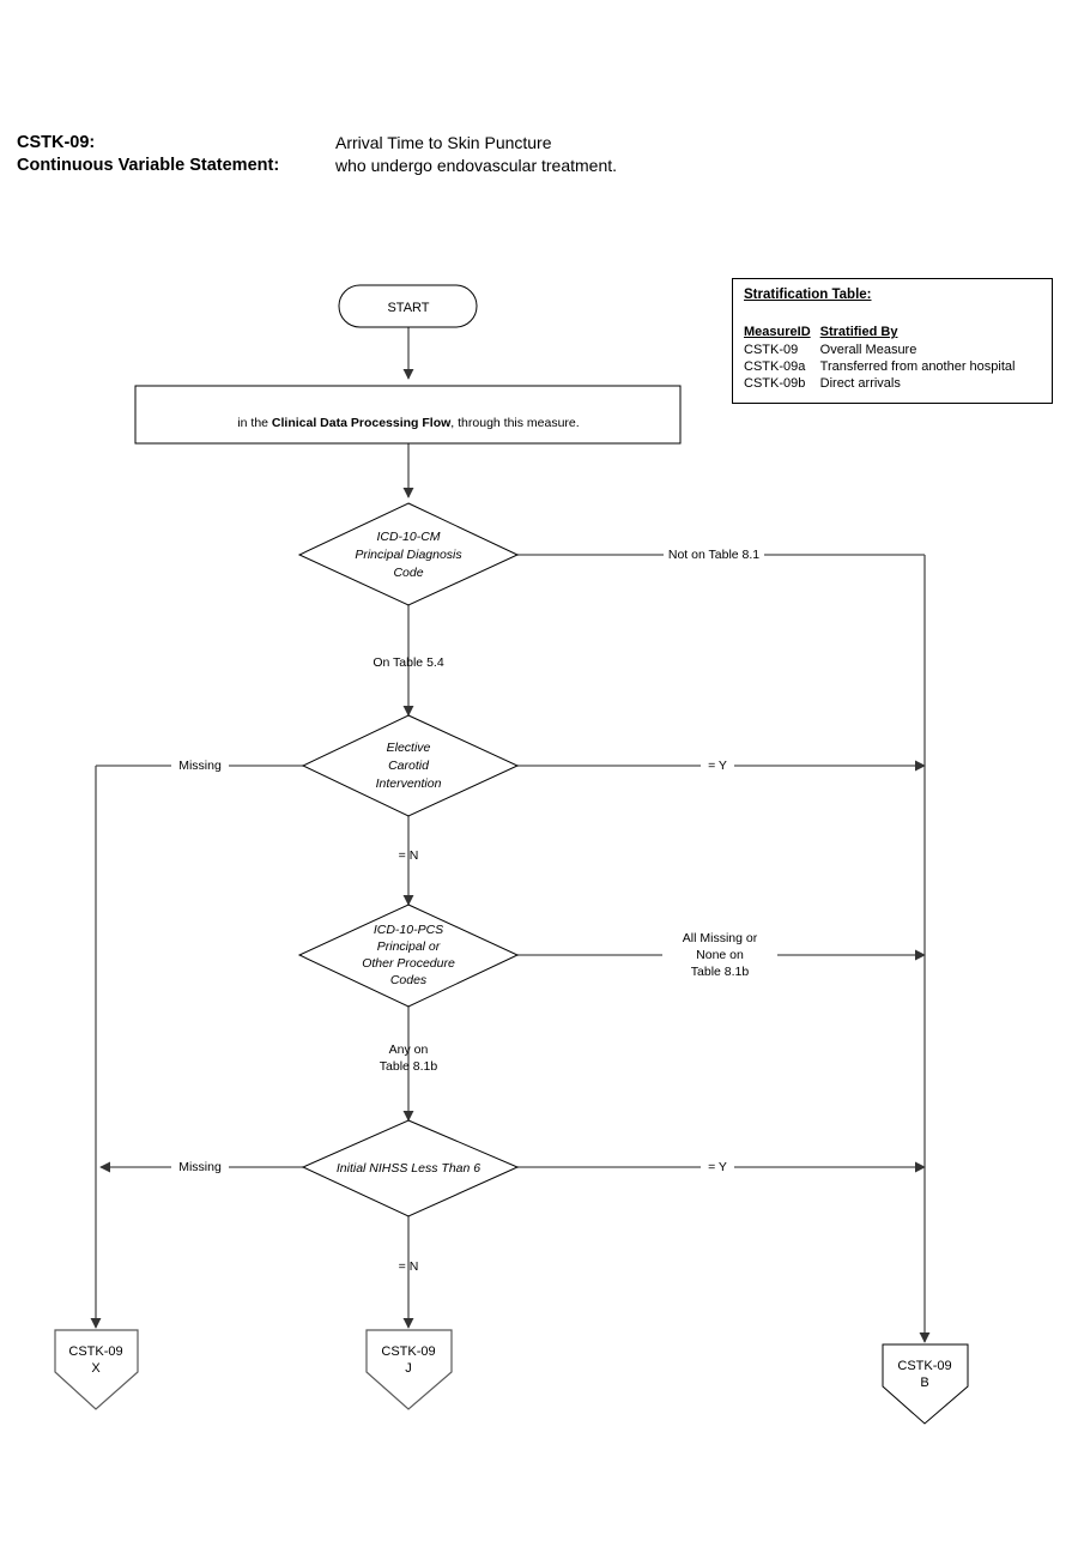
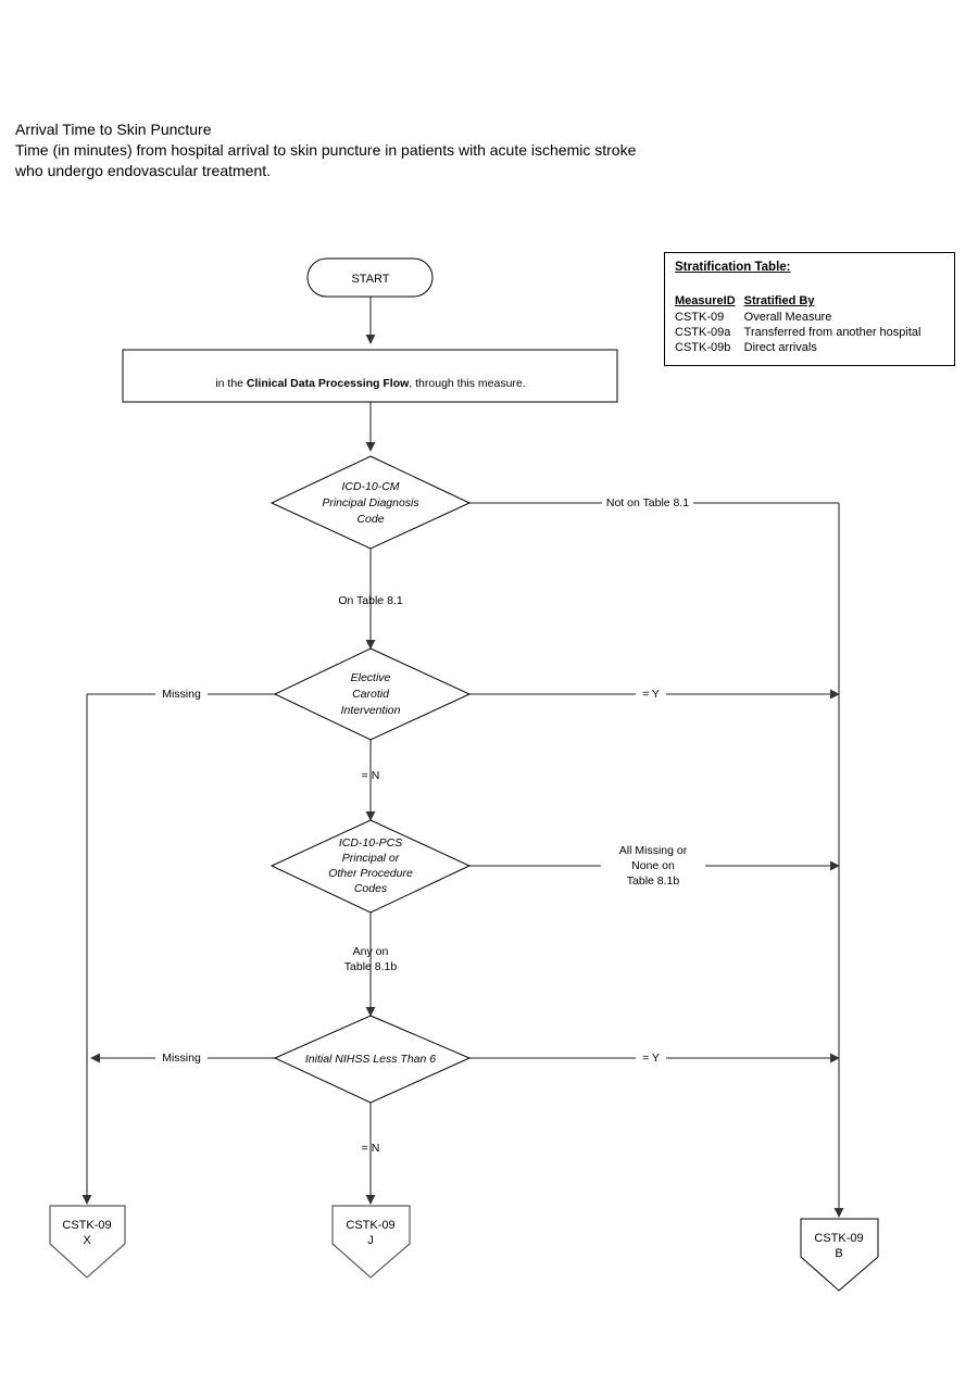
- CSTK-09:
- Continuous Variable Statement:
  Arrival Time to Skin Puncture
+ Time (in minutes) from hospital arrival to skin puncture in patients with acute ischemic stroke
  who undergo endovascular treatment.
  Stratification Table:
  MeasureID	Stratified By
  CSTK-09	Overall Measure
  CSTK-09a	Transferred from another hospital
  CSTK-09b	Direct arrivals
  START
  in the Clinical Data Processing Flow, through this measure.
  ICD-10-CM
  Principal Diagnosis
  Code
  Not on Table 8.1
- On Table 5.4
+ On Table 8.1
  Elective
  Carotid
  Intervention
  Missing
  = Y
  = N
  ICD-10-PCS
  Principal or
  Other Procedure
  Codes
  All Missing or
  None on
  Table 8.1b
  Any on
  Table 8.1b
  Initial NIHSS Less Than 6
  Missing
  = Y
  = N
  CSTK-09
  X
  CSTK-09
  J
  CSTK-09
  B
